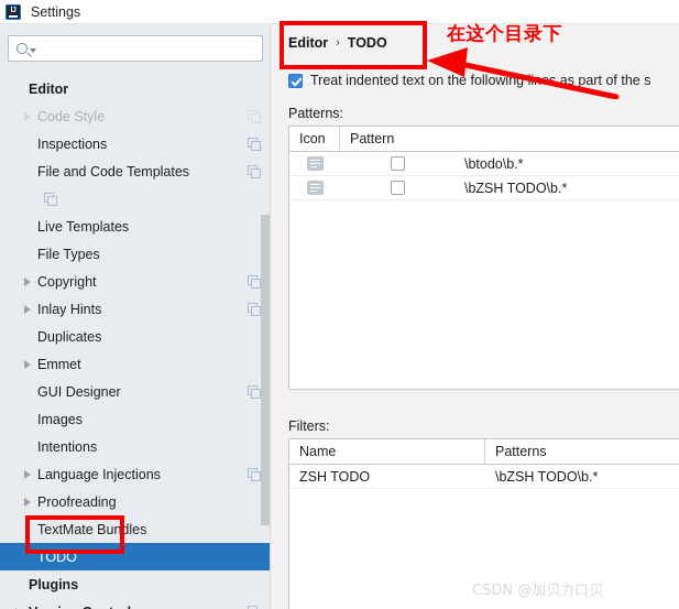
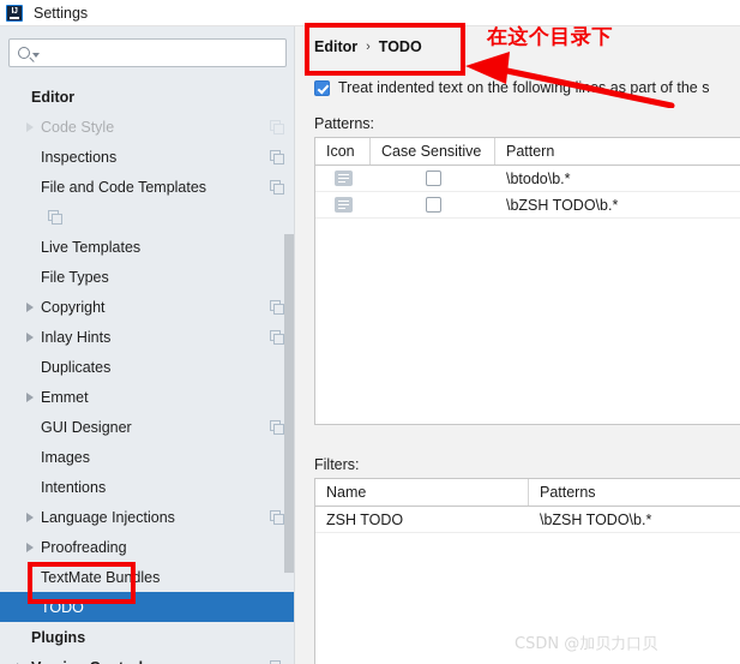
  Settings
  Editor
  Code Style
  Inspections
  File and Code Templates
  Live Templates
  File Types
  Copyright
  Inlay Hints
  Duplicates
  Emmet
  GUI Designer
  Images
  Intentions
  Language Injections
  Proofreading
  TextMate Bundles
  TODO
  Plugins
  Editor
  ›
  TODO
  Treat indented text on the followings as part of the s
  Patterns:
  Icon
+ Case Sensitive
  Pattern
  \btodo\b.*
  \bZSH TODO\b.*
  Filters:
  Name
  Patterns
  ZSH TODO
  \bZSH TODO\b.*
  在这个目录下
  CSDN @加贝力口贝
